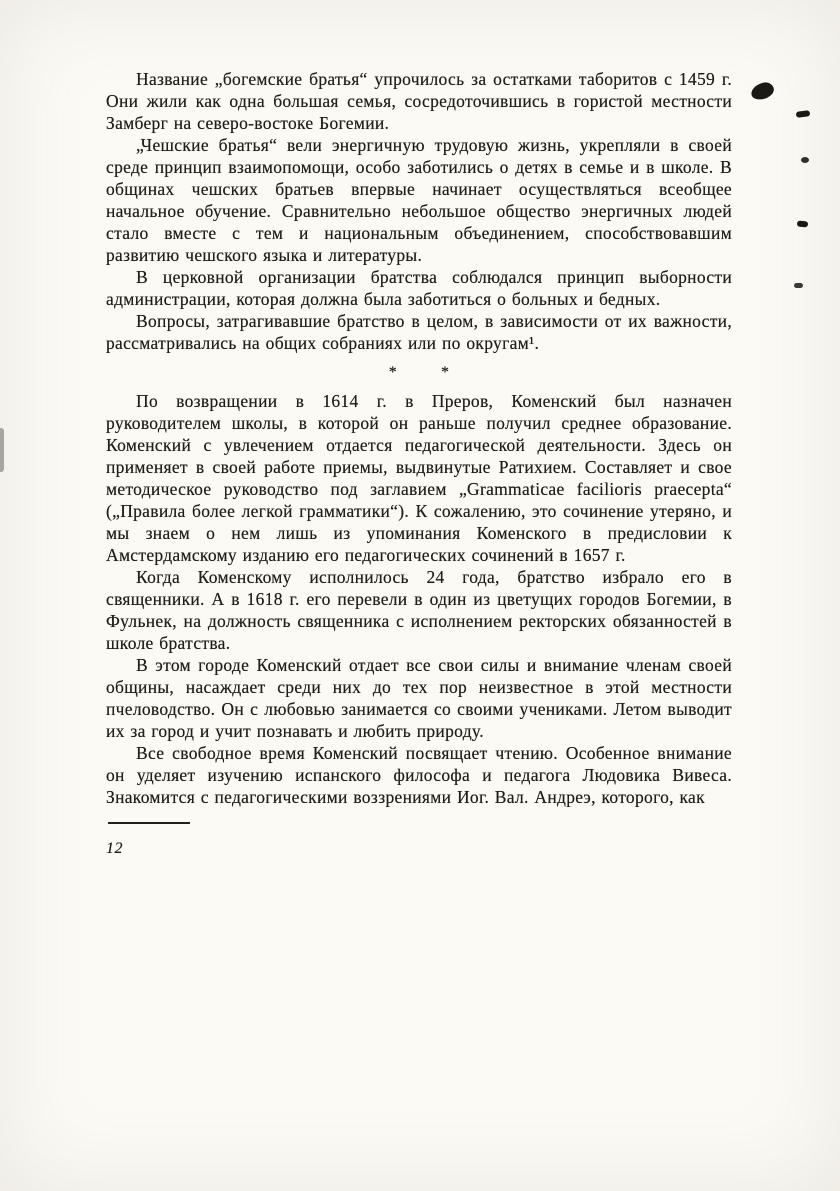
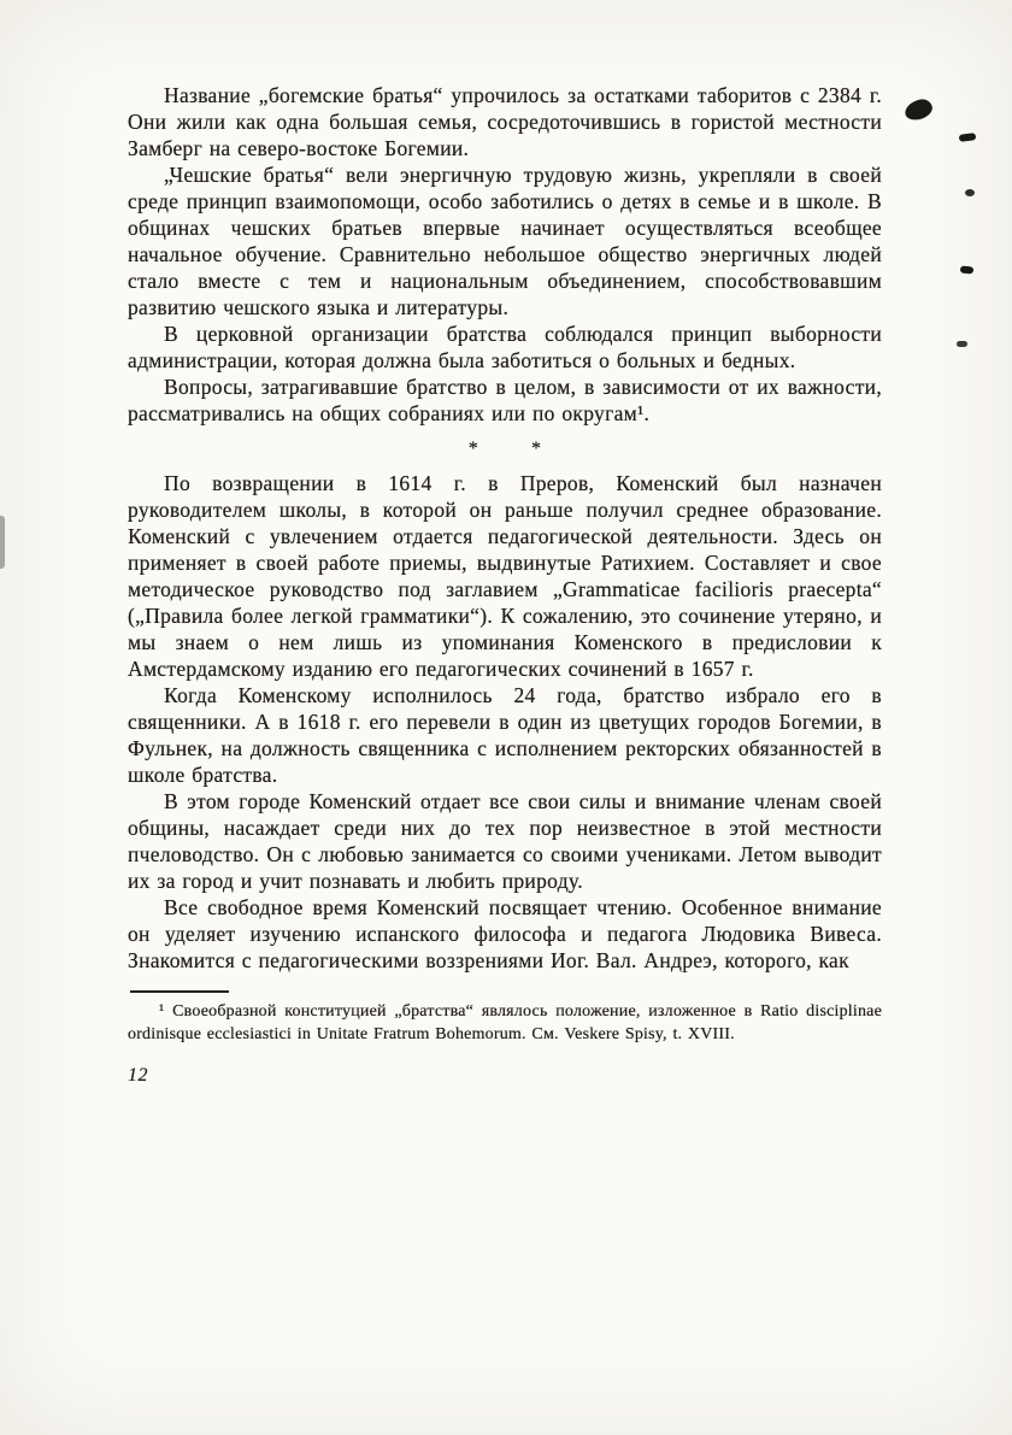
- Название „богемские братья“ упрочилось за остатками таборитов с 1459 г. Они жили как одна большая семья, сосредоточившись в гористой местности Замберг на северо-востоке Богемии.
+ Название „богемские братья“ упрочилось за остатками таборитов с 2384 г. Они жили как одна большая семья, сосредоточившись в гористой местности Замберг на северо-востоке Богемии.
  „Чешские братья“ вели энергичную трудовую жизнь, укрепляли в своей среде принцип взаимопомощи, особо заботились о детях в семье и в школе. В общинах чешских братьев впервые начинает осуществляться всеобщее начальное обучение. Сравнительно небольшое общество энергичных людей стало вместе с тем и национальным объединением, способствовавшим развитию чешского языка и литературы.
  В церковной организации братства соблюдался принцип выборности администрации, которая должна была заботиться о больных и бедных.
  Вопросы, затрагивавшие братство в целом, в зависимости от их важности, рассматривались на общих собраниях или по округам¹.
  *
  *
  По возвращении в 1614 г. в Преров, Коменский был назначен руководителем школы, в которой он раньше получил среднее образование. Коменский с увлечением отдается педагогической деятельности. Здесь он применяет в своей работе приемы, выдвинутые Ратихием. Составляет и свое методическое руководство под заглавием „Grammaticae facilioris praecepta“ („Правила более легкой грамматики“). К сожалению, это сочинение утеряно, и мы знаем о нем лишь из упоминания Коменского в предисловии к Амстердамскому изданию его педагогических сочинений в 1657 г.
  Когда Коменскому исполнилось 24 года, братство избрало его в священники. А в 1618 г. его перевели в один из цветущих городов Богемии, в Фульнек, на должность священника с исполнением ректорских обязанностей в школе братства.
  В этом городе Коменский отдает все свои силы и внимание членам своей общины, насаждает среди них до тех пор неизвестное в этой местности пчеловодство. Он с любовью занимается со своими учениками. Летом выводит их за город и учит познавать и любить природу.
  Все свободное время Коменский посвящает чтению. Особенное внимание он уделяет изучению испанского философа и педагога Людовика Вивеса. Знакомится с педагогическими воззрениями Иог. Вал. Андреэ, которого, как
+ ¹ Своеобразной конституцией „братства“ являлось положение, изложенное в Ratio disciplinae ordinisque ecclesiastici in Unitate Fratrum Bohemorum. См. Veskere Spisy, t. XVIII.
  12
